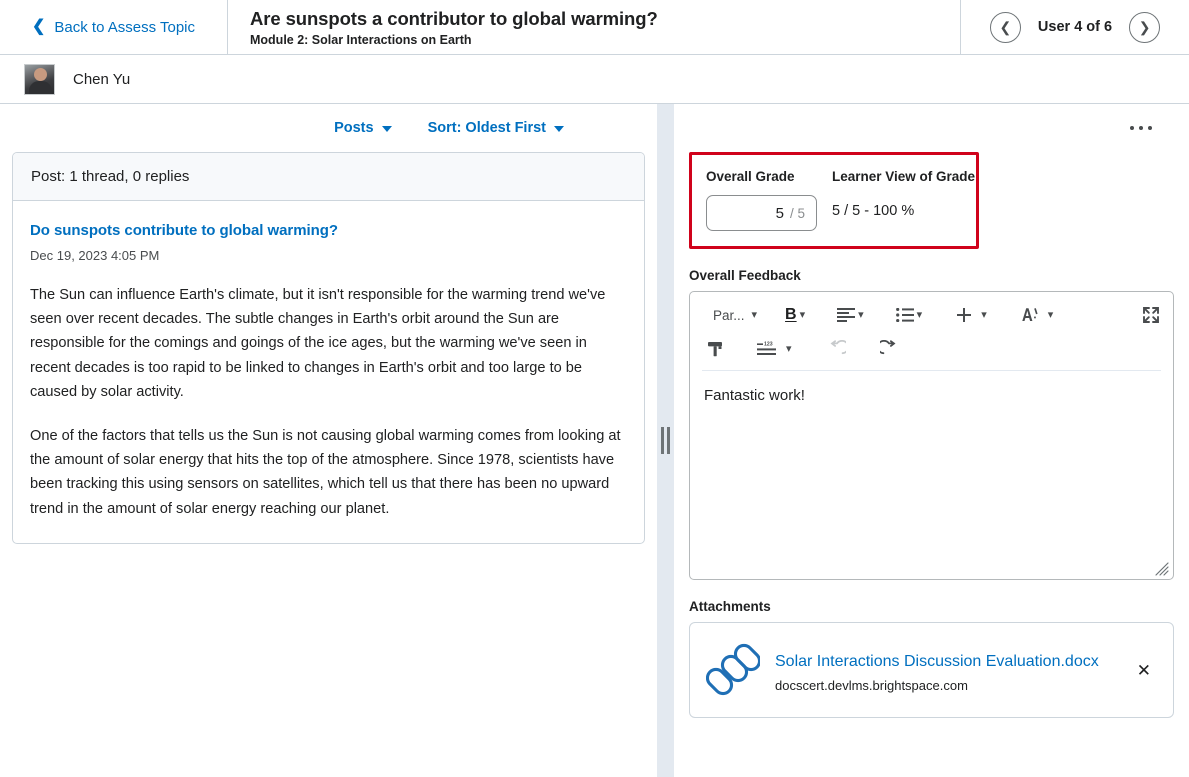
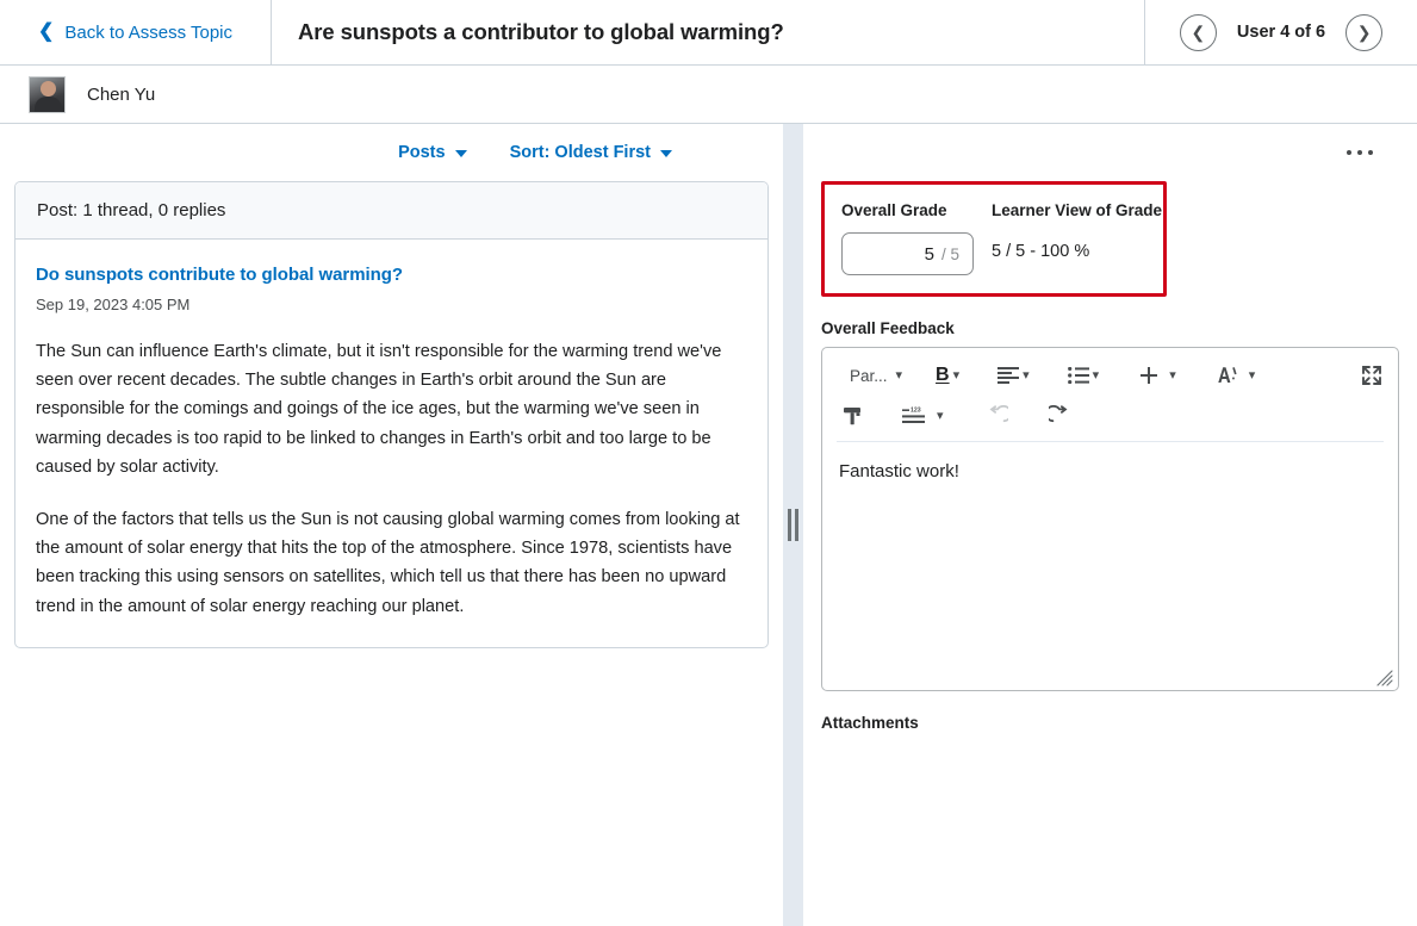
  ❮
  Back to Assess Topic
  Are sunspots a contributor to global warming?
- Module 2: Solar Interactions on Earth
  ❮
  User 4 of 6
  ❯
  Chen Yu
  Posts
  Sort: Oldest First
  Post: 1 thread, 0 replies
  Do sunspots contribute to global warming?
- Dec 19, 2023 4:05 PM
+ Sep 19, 2023 4:05 PM
- The Sun can influence Earth's climate, but it isn't responsible for the warming trend we've seen over recent decades. The subtle changes in Earth's orbit around the Sun are responsible for the comings and goings of the ice ages, but the warming we've seen in recent decades is too rapid to be linked to changes in Earth's orbit and too large to be caused by solar activity.
+ The Sun can influence Earth's climate, but it isn't responsible for the warming trend we've seen over recent decades. The subtle changes in Earth's orbit around the Sun are responsible for the comings and goings of the ice ages, but the warming we've seen in warming decades is too rapid to be linked to changes in Earth's orbit and too large to be caused by solar activity.
  One of the factors that tells us the Sun is not causing global warming comes from looking at the amount of solar energy that hits the top of the atmosphere. Since 1978, scientists have been tracking this using sensors on satellites, which tell us that there has been no upward trend in the amount of solar energy reaching our planet.
  Overall Grade
  5
  / 5
  Learner View of Grade
  5 / 5 - 100 %
  Overall Feedback
  Par...
  ▾
  B
  ▾
  ▾
  ▾
  ▾
  ▾
  ▾
  Fantastic work!
  Attachments
- Solar Interactions Discussion Evaluation.docx
- docscert.devlms.brightspace.com
- ✕
